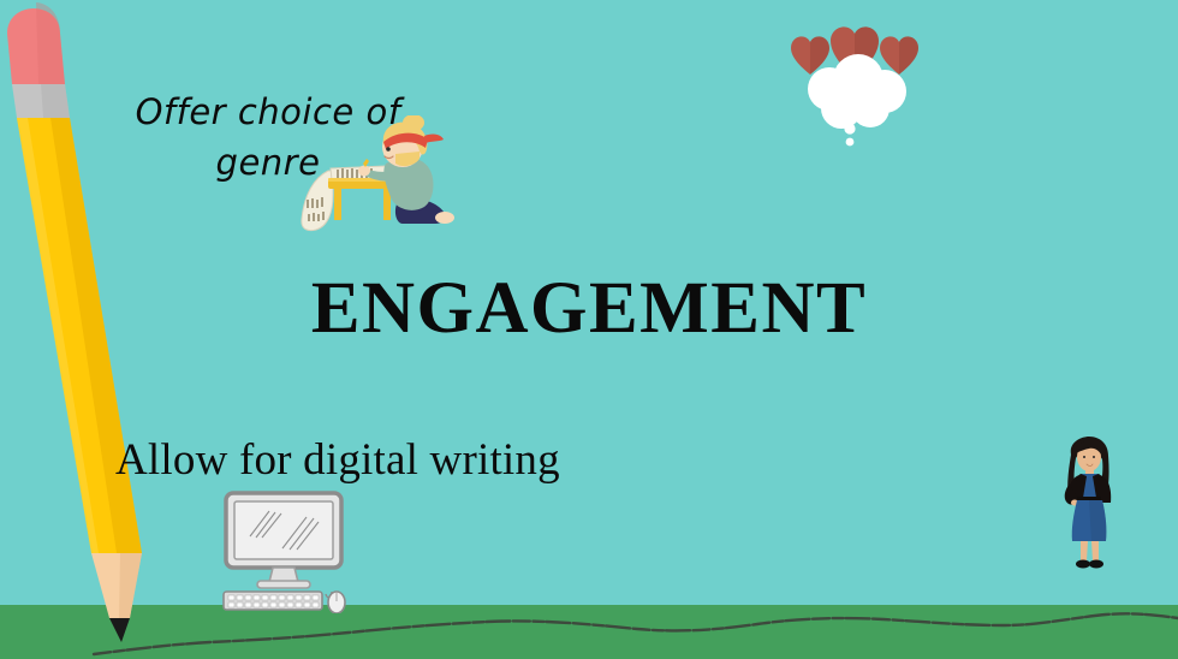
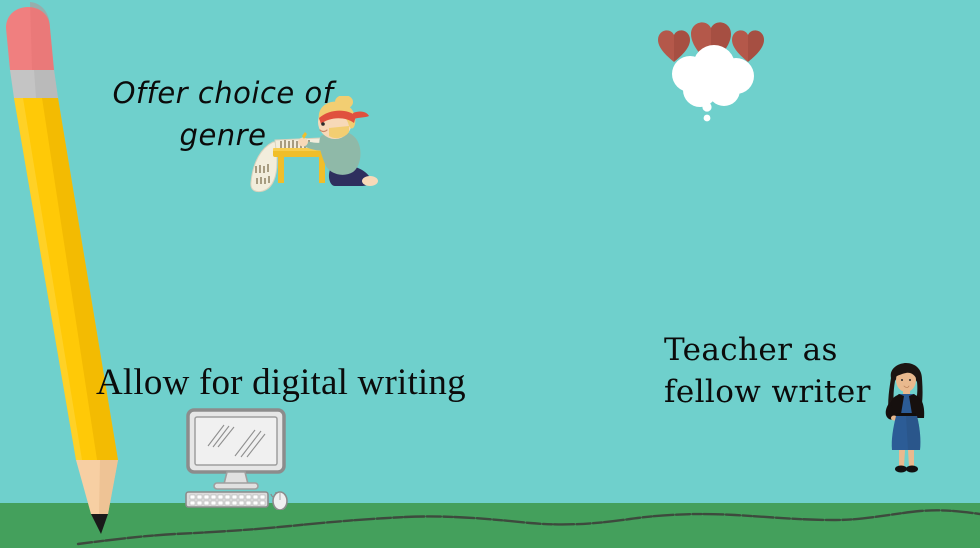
  Offer choice of
  genre
- ENGAGEMENT
  Allow for digital writing
+ Teacher as
+ fellow writer
